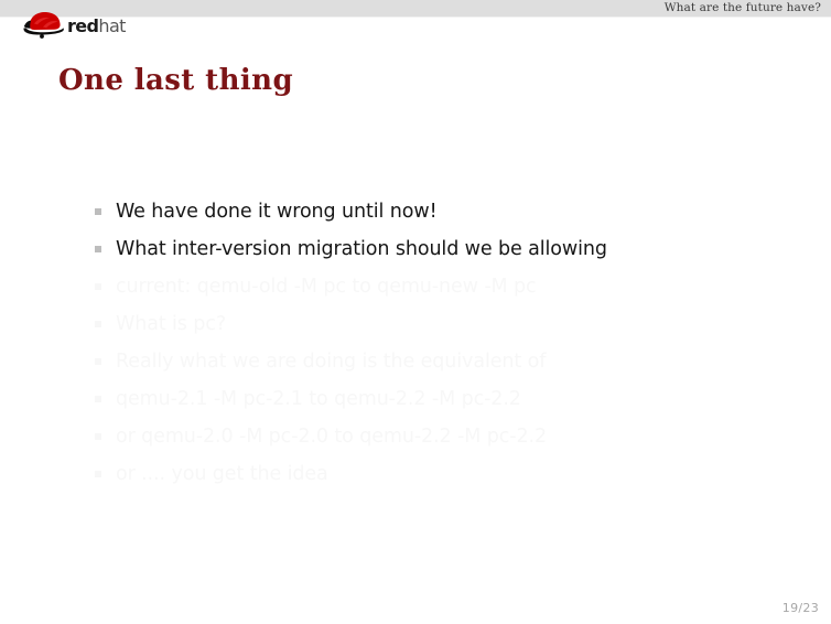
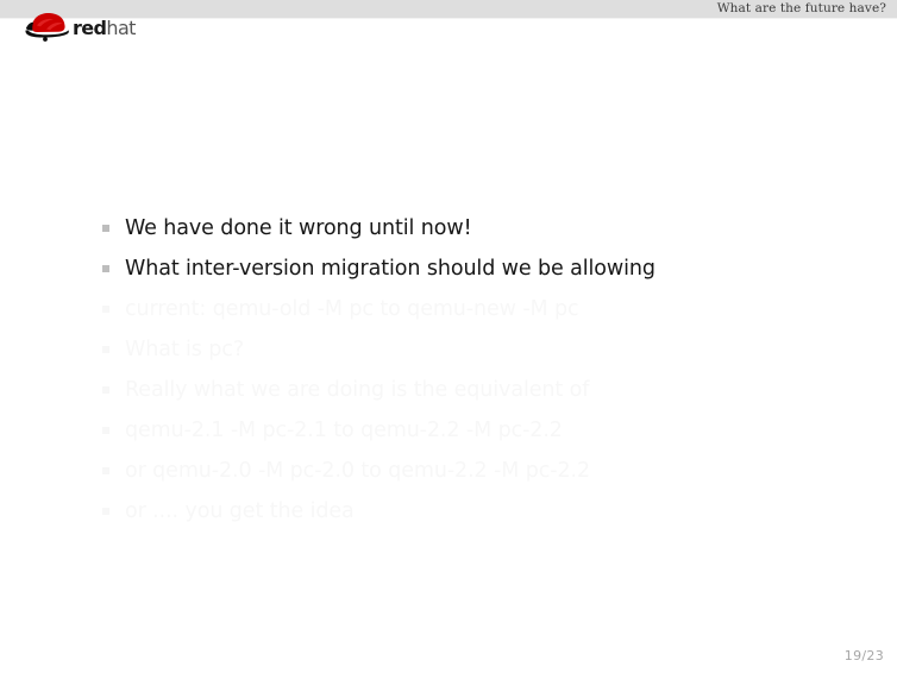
  What are the future have?
  redhat
- One last thing
  We have done it wrong until now!
  What inter-version migration should we be allowing
  19/23
